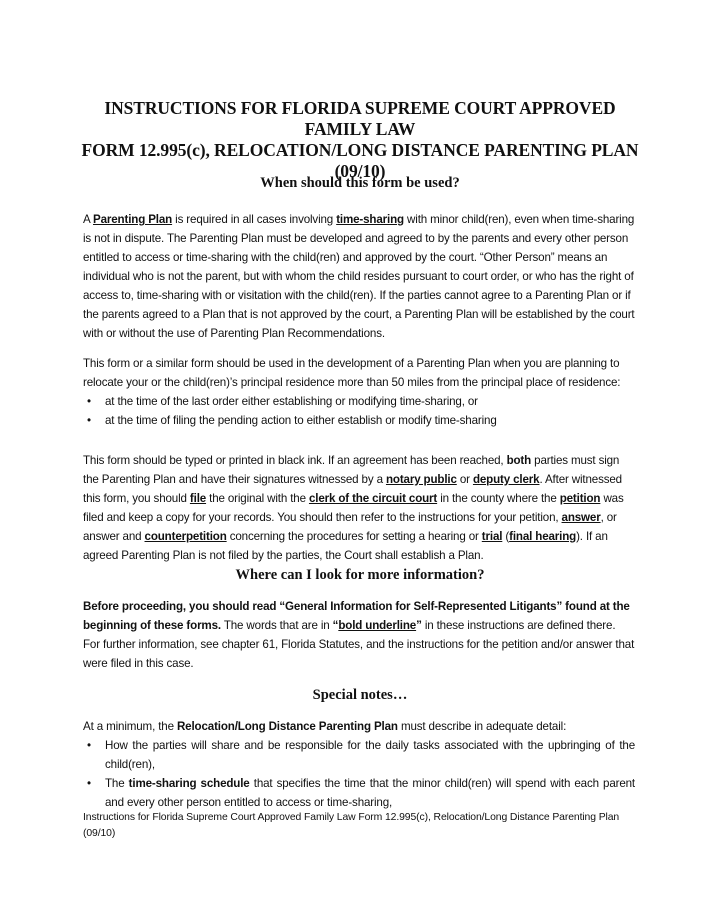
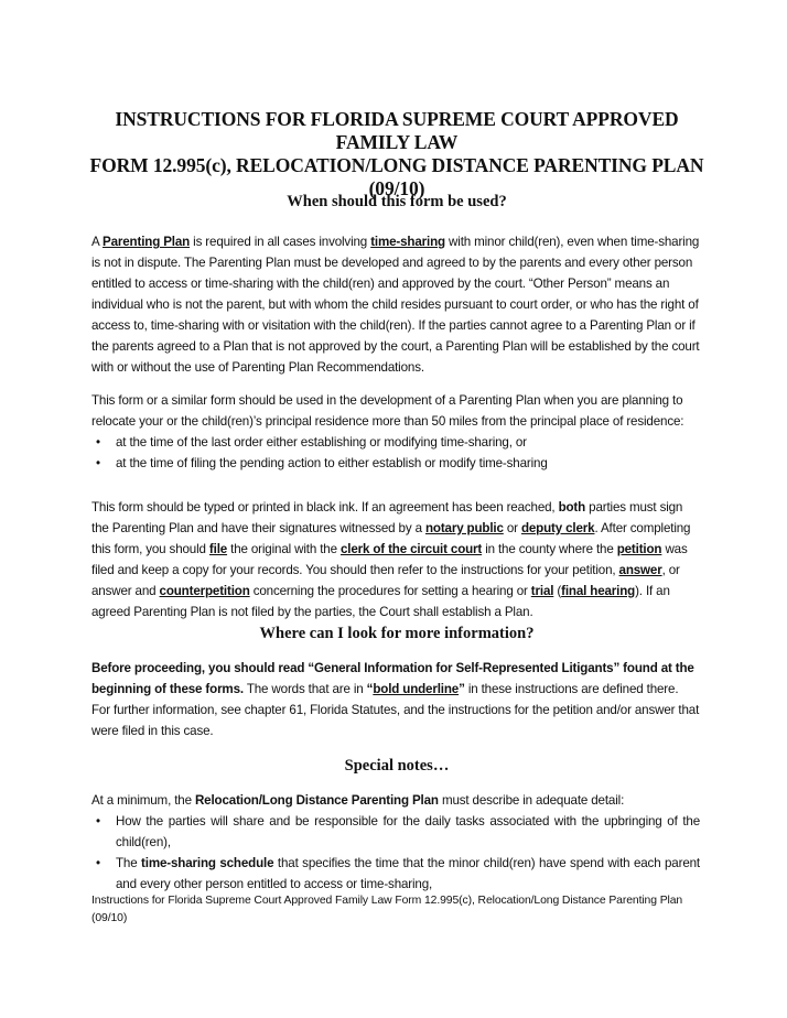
  INSTRUCTIONS FOR FLORIDA SUPREME COURT APPROVED FAMILY LAW
  FORM 12.995(c), RELOCATION/LONG DISTANCE PARENTING PLAN
  (09/10)
  When should this form be used?
  A Parenting Plan is required in all cases involving time-sharing with minor child(ren), even when time-sharing is not in dispute. The Parenting Plan must be developed and agreed to by the parents and every other person entitled to access or time-sharing with the child(ren) and approved by the court. “Other Person” means an individual who is not the parent, but with whom the child resides pursuant to court order, or who has the right of access to, time-sharing with or visitation with the child(ren). If the parties cannot agree to a Parenting Plan or if the parents agreed to a Plan that is not approved by the court, a Parenting Plan will be established by the court with or without the use of Parenting Plan Recommendations.
  This form or a similar form should be used in the development of a Parenting Plan when you are planning to relocate your or the child(ren)’s principal residence more than 50 miles from the principal place of residence:
  •
  at the time of the last order either establishing or modifying time-sharing, or
  •
  at the time of filing the pending action to either establish or modify time-sharing
- This form should be typed or printed in black ink. If an agreement has been reached, both parties must sign the Parenting Plan and have their signatures witnessed by a notary public or deputy clerk. After witnessed this form, you should file the original with the clerk of the circuit court in the county where the petition was filed and keep a copy for your records. You should then refer to the instructions for your petition, answer, or answer and counterpetition concerning the procedures for setting a hearing or trial (final hearing). If an agreed Parenting Plan is not filed by the parties, the Court shall establish a Plan.
+ This form should be typed or printed in black ink. If an agreement has been reached, both parties must sign the Parenting Plan and have their signatures witnessed by a notary public or deputy clerk. After completing this form, you should file the original with the clerk of the circuit court in the county where the petition was filed and keep a copy for your records. You should then refer to the instructions for your petition, answer, or answer and counterpetition concerning the procedures for setting a hearing or trial (final hearing). If an agreed Parenting Plan is not filed by the parties, the Court shall establish a Plan.
  Where can I look for more information?
  Before proceeding, you should read “General Information for Self-Represented Litigants” found at the beginning of these forms. The words that are in “bold underline” in these instructions are defined there. For further information, see chapter 61, Florida Statutes, and the instructions for the petition and/or answer that were filed in this case.
  Special notes…
  At a minimum, the Relocation/Long Distance Parenting Plan must describe in adequate detail:
  •
  How the parties will share and be responsible for the daily tasks associated with the upbringing of the child(ren),
  •
- The time-sharing schedule that specifies the time that the minor child(ren) will spend with each parent and every other person entitled to access or time-sharing,
+ The time-sharing schedule that specifies the time that the minor child(ren) have spend with each parent and every other person entitled to access or time-sharing,
  Instructions for Florida Supreme Court Approved Family Law Form 12.995(c), Relocation/Long Distance Parenting Plan (09/10)
